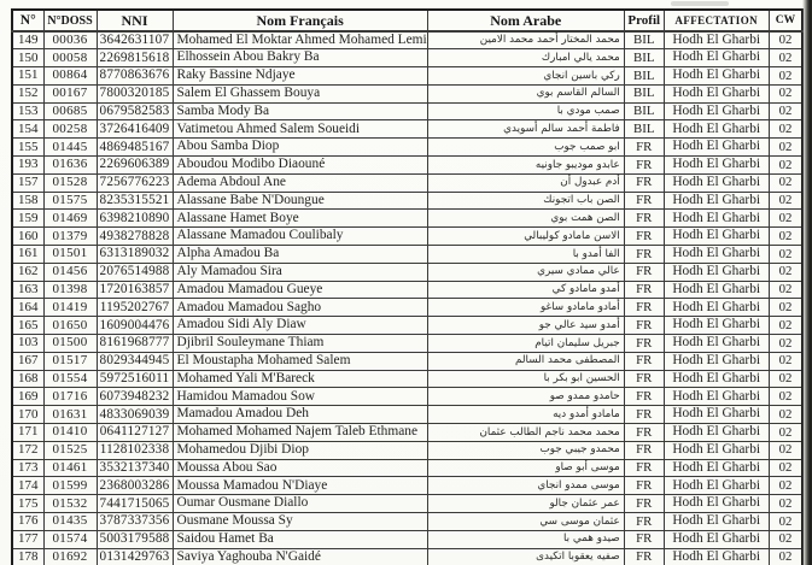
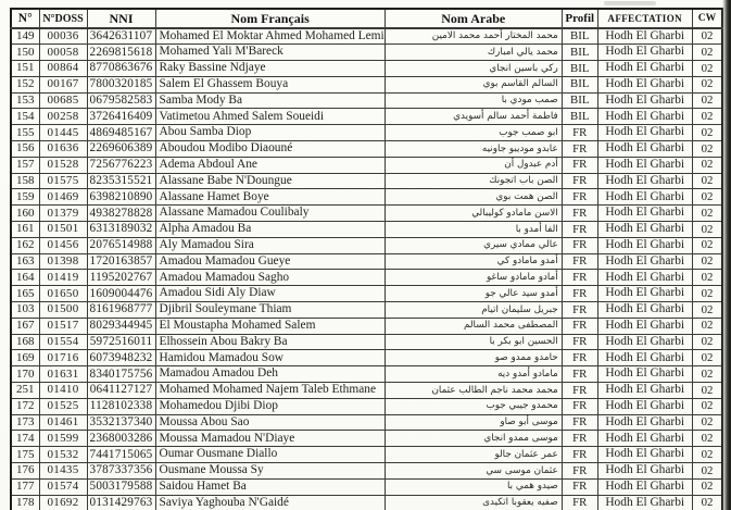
  N°	N°DOSS	NNI	Nom Français	Nom Arabe	Profil	AFFECTATION	CW
  149	00036	3642631107	Mohamed El Moktar Ahmed Mohamed Lemi	محمد المختار أحمد محمد الامين	BIL	Hodh El Gharbi	02
- 150	00058	2269815618	Elhossein Abou Bakry Ba	محمد يالي امبارك	BIL	Hodh El Gharbi	02
+ 150	00058	2269815618	Mohamed Yali M'Bareck	محمد يالي امبارك	BIL	Hodh El Gharbi	02
  151	00864	8770863676	Raky Bassine Ndjaye	ركي باسين انجاي	BIL	Hodh El Gharbi	02
  152	00167	7800320185	Salem El Ghassem Bouya	السالم القاسم بوي	BIL	Hodh El Gharbi	02
  153	00685	0679582583	Samba Mody Ba	صمب مودي با	BIL	Hodh El Gharbi	02
  154	00258	3726416409	Vatimetou Ahmed Salem Soueidi	فاطمة أحمد سالم أسويدي	BIL	Hodh El Gharbi	02
  155	01445	4869485167	Abou Samba Diop	ابو صمب جوب	FR	Hodh El Gharbi	02
- 193	01636	2269606389	Aboudou Modibo Diaouné	عابدو موديبو جاونيه	FR	Hodh El Gharbi	02
+ 156	01636	2269606389	Aboudou Modibo Diaouné	عابدو موديبو جاونيه	FR	Hodh El Gharbi	02
  157	01528	7256776223	Adema Abdoul Ane	أدم عبدول أن	FR	Hodh El Gharbi	02
  158	01575	8235315521	Alassane Babe N'Doungue	الصن باب اتجونك	FR	Hodh El Gharbi	02
  159	01469	6398210890	Alassane Hamet Boye	الصن همت بوي	FR	Hodh El Gharbi	02
  160	01379	4938278828	Alassane Mamadou Coulibaly	الاسن مامادو كوليبالي	FR	Hodh El Gharbi	02
  161	01501	6313189032	Alpha Amadou Ba	الفا أمدو با	FR	Hodh El Gharbi	02
  162	01456	2076514988	Aly Mamadou Sira	عالي ممادي سيري	FR	Hodh El Gharbi	02
  163	01398	1720163857	Amadou Mamadou Gueye	أمدو مامادو كي	FR	Hodh El Gharbi	02
  164	01419	1195202767	Amadou Mamadou Sagho	أمادو مامادو ساغو	FR	Hodh El Gharbi	02
  165	01650	1609004476	Amadou Sidi Aly Diaw	أمدو سيد عالي جو	FR	Hodh El Gharbi	02
  103	01500	8161968777	Djibril Souleymane Thiam	جبريل سليمان اتيام	FR	Hodh El Gharbi	02
  167	01517	8029344945	El Moustapha Mohamed Salem	المصطفى محمد السالم	FR	Hodh El Gharbi	02
- 168	01554	5972516011	Mohamed Yali M'Bareck	الحسين ابو بكر با	FR	Hodh El Gharbi	02
+ 168	01554	5972516011	Elhossein Abou Bakry Ba	الحسين ابو بكر با	FR	Hodh El Gharbi	02
  169	01716	6073948232	Hamidou Mamadou Sow	حامدو ممدو صو	FR	Hodh El Gharbi	02
- 170	01631	4833069039	Mamadou Amadou Deh	مامادو أمدو ديه	FR	Hodh El Gharbi	02
+ 170	01631	8340175756	Mamadou Amadou Deh	مامادو أمدو ديه	FR	Hodh El Gharbi	02
- 171	01410	0641127127	Mohamed Mohamed Najem Taleb Ethmane	محمد محمد ناجم الطالب عثمان	FR	Hodh El Gharbi	02
+ 251	01410	0641127127	Mohamed Mohamed Najem Taleb Ethmane	محمد محمد ناجم الطالب عثمان	FR	Hodh El Gharbi	02
  172	01525	1128102338	Mohamedou Djibi Diop	محمدو جيبي جوب	FR	Hodh El Gharbi	02
  173	01461	3532137340	Moussa Abou Sao	موسى أبو صاو	FR	Hodh El Gharbi	02
  174	01599	2368003286	Moussa Mamadou N'Diaye	موسى ممدو انجاي	FR	Hodh El Gharbi	02
  175	01532	7441715065	Oumar Ousmane Diallo	عمر عثمان جالو	FR	Hodh El Gharbi	02
  176	01435	3787337356	Ousmane Moussa Sy	عثمان موسى سي	FR	Hodh El Gharbi	02
  177	01574	5003179588	Saidou Hamet Ba	صيدو همي با	FR	Hodh El Gharbi	02
  178	01692	0131429763	Saviya Yaghouba N'Gaidé	صفيه يعقوبا اتكيدى	FR	Hodh El Gharbi	02
